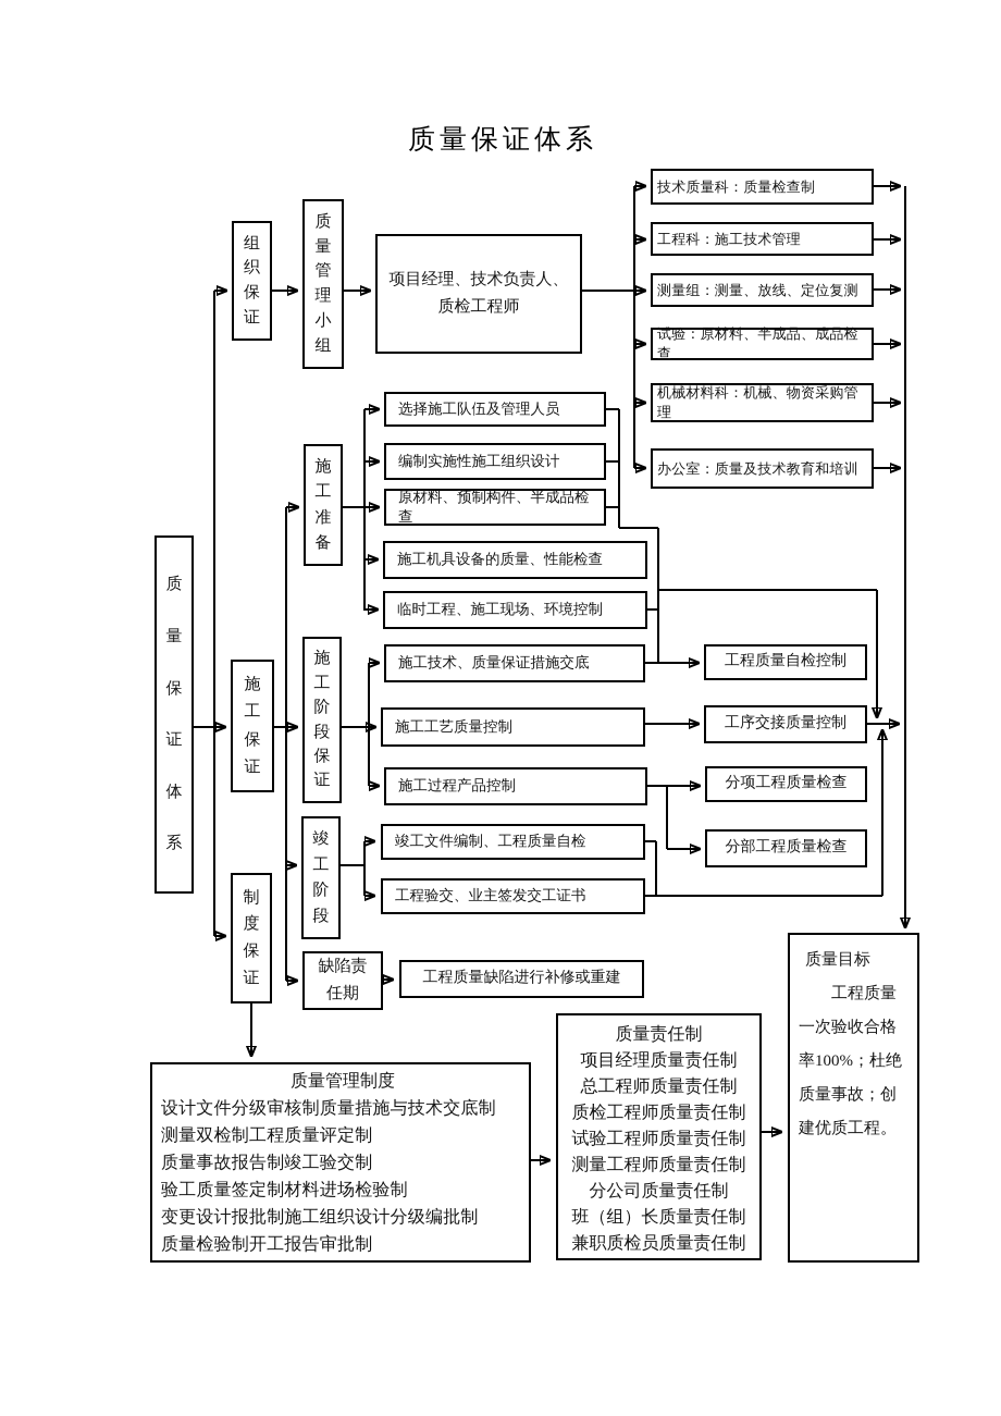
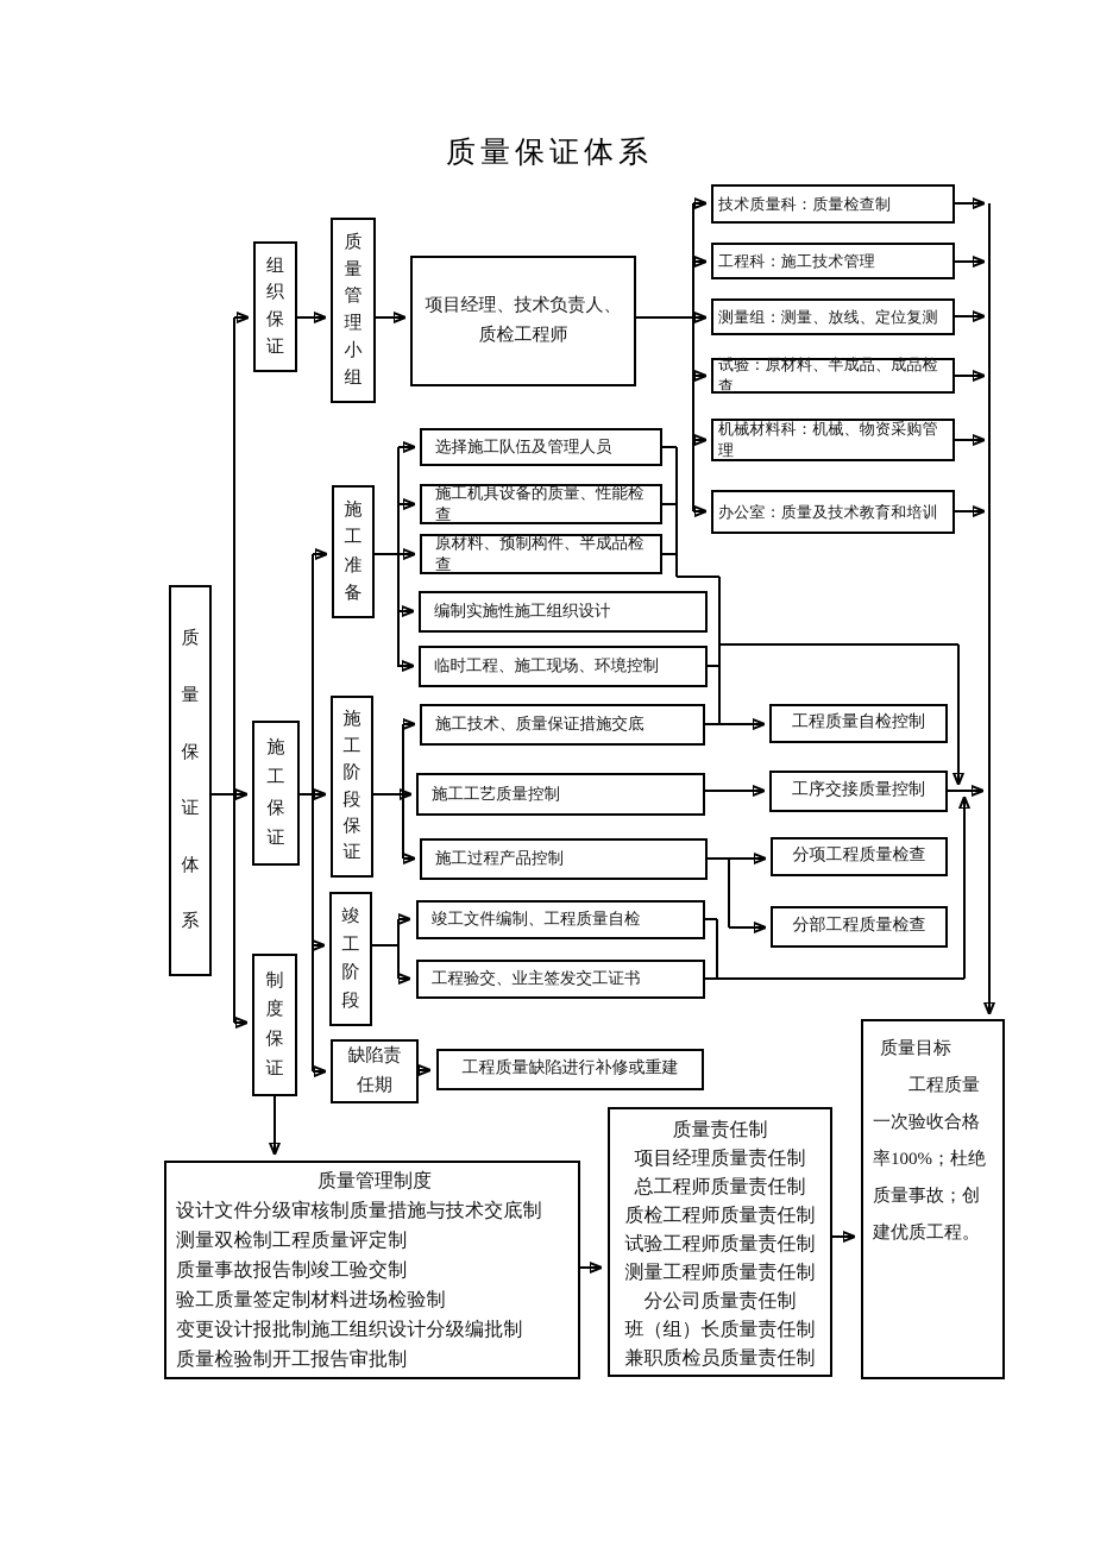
  质量保证体系
  质
  量
  保
  证
  体
  系
  组
  织
  保
  证
  施
  工
  保
  证
  制
  度
  保
  证
  质
  量
  管
  理
  小
  组
  项目经理、技术负责人、
  质检工程师
  技术质量科：质量检查制
  工程科：施工技术管理
  测量组：测量、放线、定位复测
  试验：原材料、半成品、成品检查
  机械材料科：机械、物资采购管理
  办公室：质量及技术教育和培训
  施
  工
  准
  备
  施
  工
  阶
  段
  保
  证
  竣
  工
  阶
  段
  缺陷责
  任期
  选择施工队伍及管理人员
- 编制实施性施工组织设计
+ 施工机具设备的质量、性能检查
  原材料、预制构件、半成品检查
- 施工机具设备的质量、性能检查
+ 编制实施性施工组织设计
  临时工程、施工现场、环境控制
  施工技术、质量保证措施交底
  施工工艺质量控制
  施工过程产品控制
  竣工文件编制、工程质量自检
  工程验交、业主签发交工证书
  工程质量缺陷进行补修或重建
  工程质量自检控制
  工序交接质量控制
  分项工程质量检查
  分部工程质量检查
  质量管理制度
  设计文件分级审核制质量措施与技术交底制
  测量双检制工程质量评定制
  质量事故报告制竣工验交制
  验工质量签定制材料进场检验制
  变更设计报批制施工组织设计分级编批制
  质量检验制开工报告审批制
  质量责任制
  项目经理质量责任制
  总工程师质量责任制
  质检工程师质量责任制
  试验工程师质量责任制
  测量工程师质量责任制
  分公司质量责任制
  班（组）长质量责任制
  兼职质检员质量责任制
  质量目标
  工程质量一次验收合格率100%；杜绝质量事故；创建优质工程。
